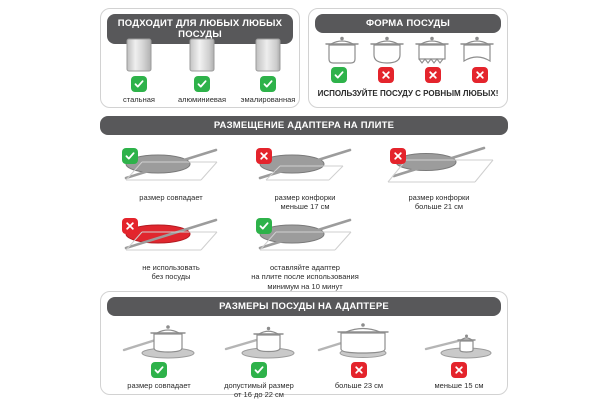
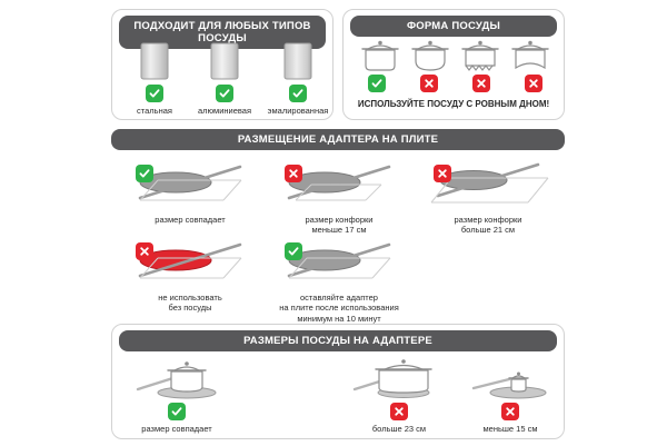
- ПОДХОДИТ ДЛЯ ЛЮБЫХ ЛЮБЫХ ПОСУДЫ
+ ПОДХОДИТ ДЛЯ ЛЮБЫХ ТИПОВ ПОСУДЫ
  стальная
  алюминиевая
  эмалированная
  ФОРМА ПОСУДЫ
- ИСПОЛЬЗУЙТЕ ПОСУДУ С РОВНЫМ ЛЮБЫХ!
+ ИСПОЛЬЗУЙТЕ ПОСУДУ С РОВНЫМ ДНОМ!
  РАЗМЕЩЕНИЕ АДАПТЕРА НА ПЛИТЕ
  размер совпадает
  размер конфорки
  меньше 17 см
  размер конфорки
  больше 21 см
  не использовать
  без посуды
  оставляйте адаптер
  на плите после использования
  минимум на 10 минут
  РАЗМЕРЫ ПОСУДЫ НА АДАПТЕРЕ
  размер совпадает
- допустимый размер
- от 16 до 22 см
  больше 23 см
  меньше 15 см
